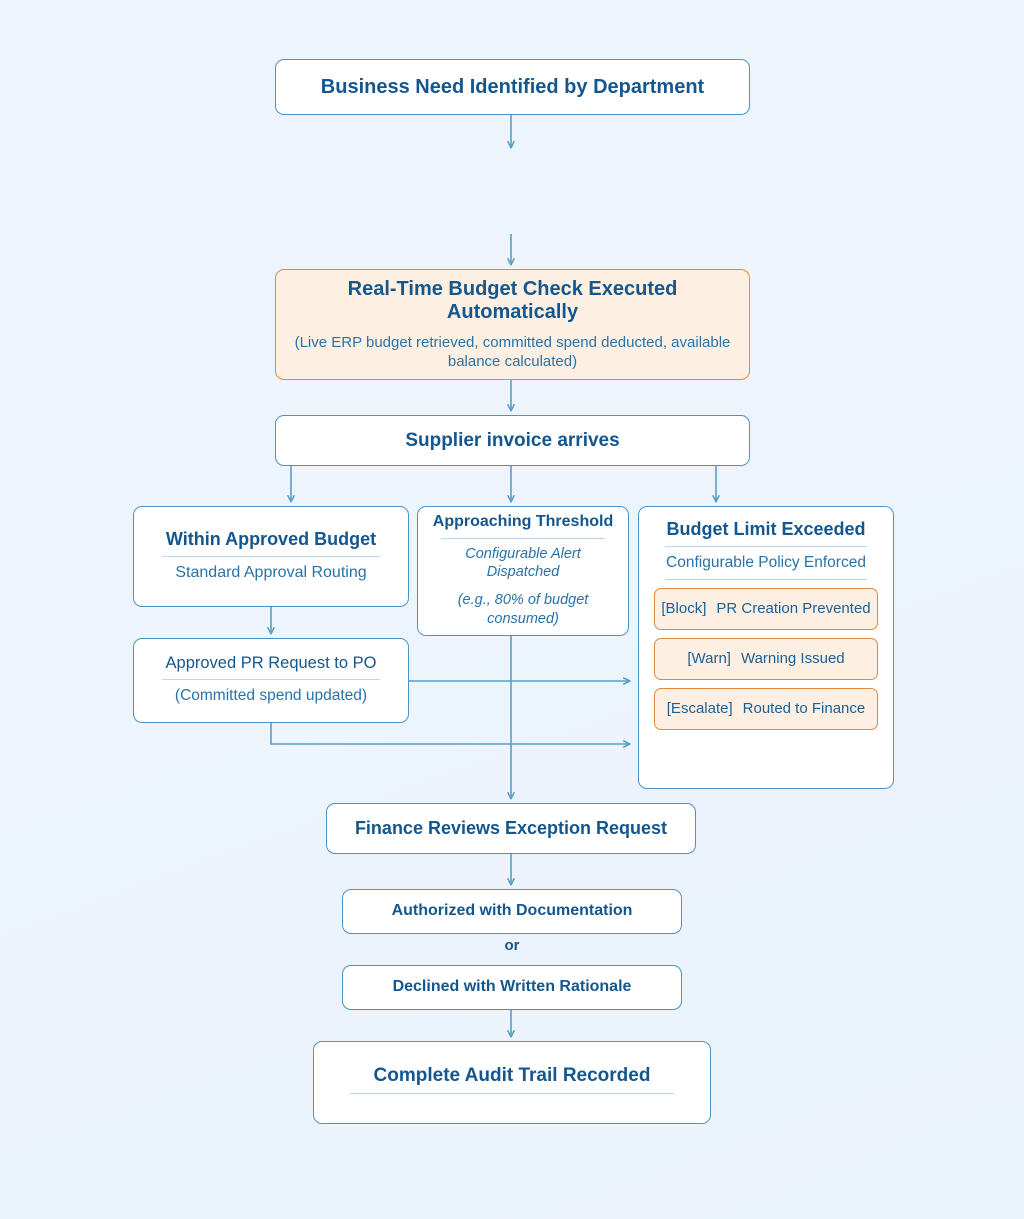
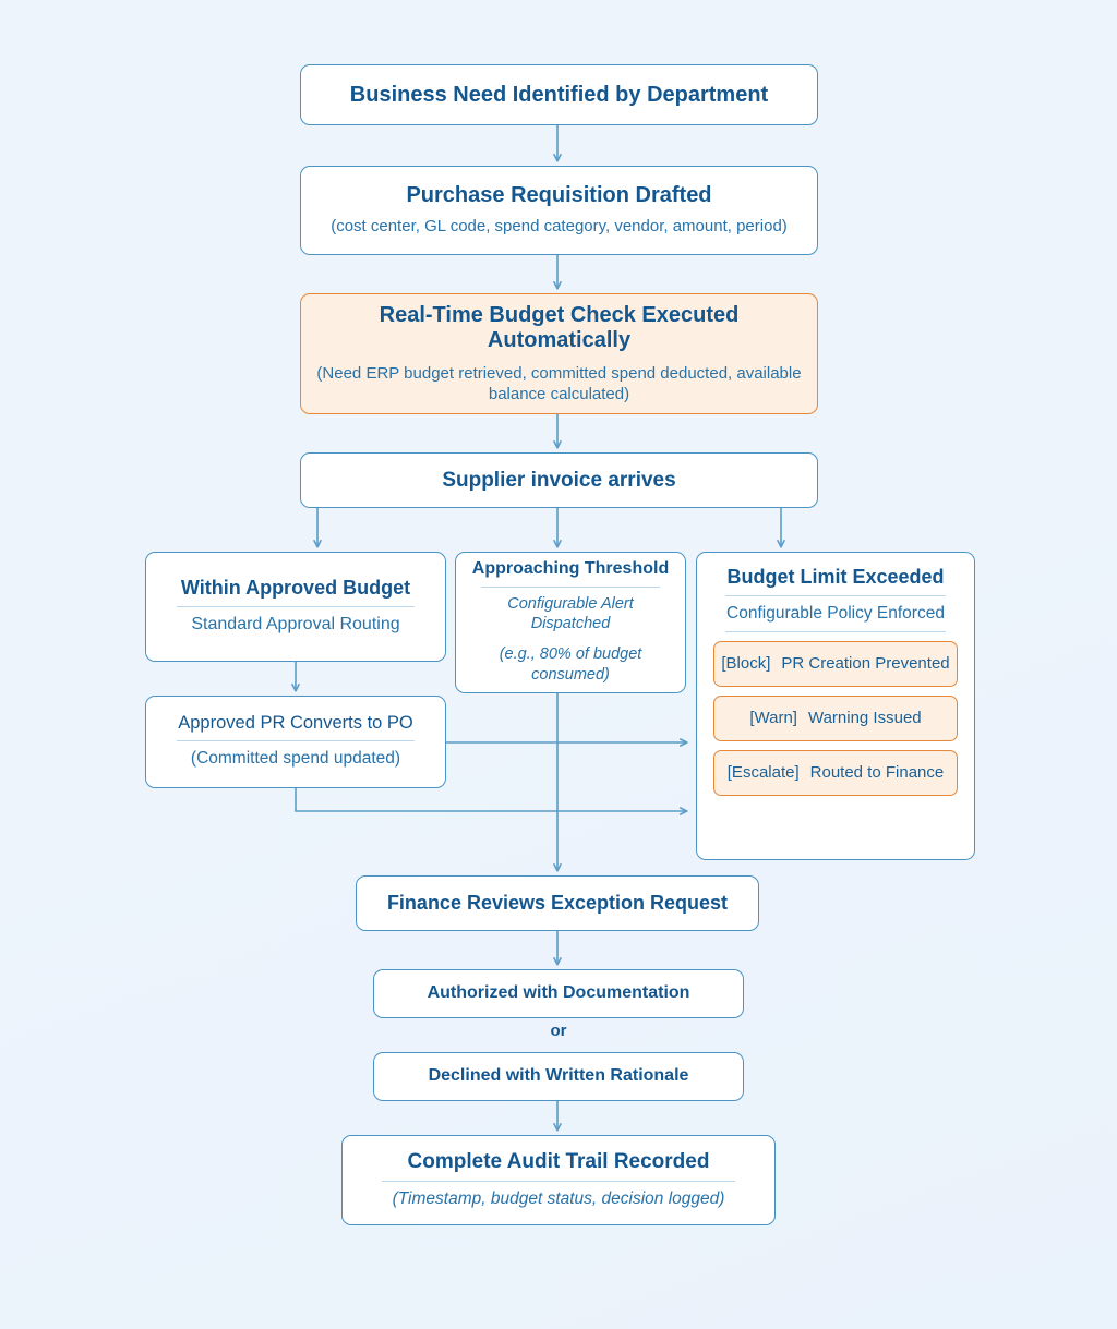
  Business Need Identified by Department
+ Purchase Requisition Drafted
+ (cost center, GL code, spend category, vendor, amount, period)
  Real-Time Budget Check Executed Automatically
- (Live ERP budget retrieved, committed spend deducted, available balance calculated)
+ (Need ERP budget retrieved, committed spend deducted, available balance calculated)
  Supplier invoice arrives
  Within Approved Budget
  Standard Approval Routing
  Approaching Threshold
  Configurable Alert Dispatched
  (e.g., 80% of budget consumed)
  Budget Limit Exceeded
  Configurable Policy Enforced
  [Block]
  PR Creation Prevented
  [Warn]
  Warning Issued
  [Escalate]
  Routed to Finance
- Approved PR Request to PO
+ Approved PR Converts to PO
  (Committed spend updated)
  Finance Reviews Exception Request
  Authorized with Documentation
  or
  Declined with Written Rationale
  Complete Audit Trail Recorded
+ (Timestamp, budget status, decision logged)
